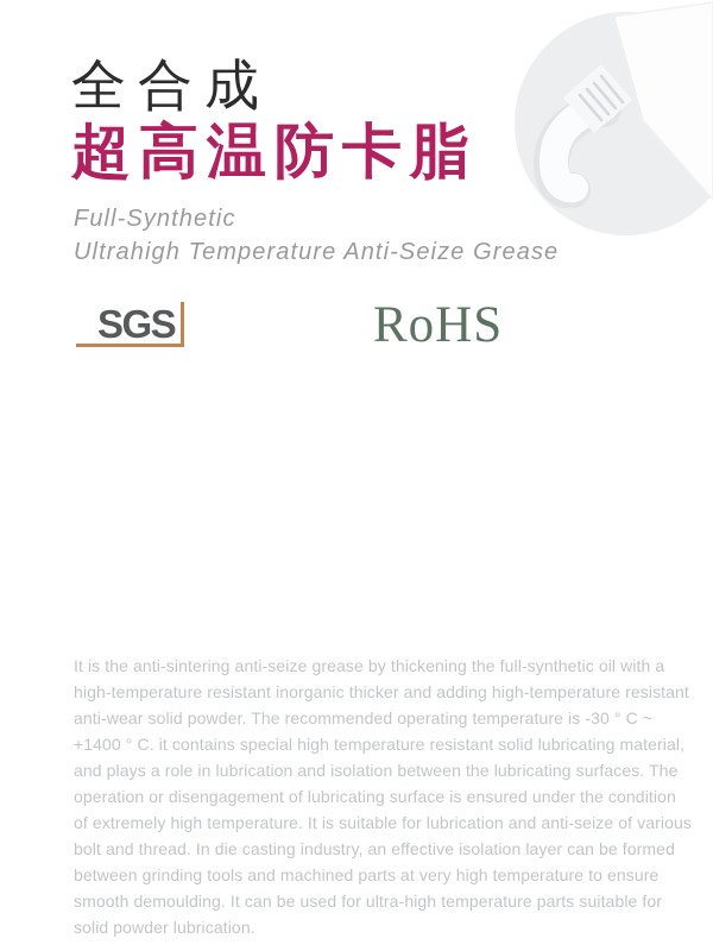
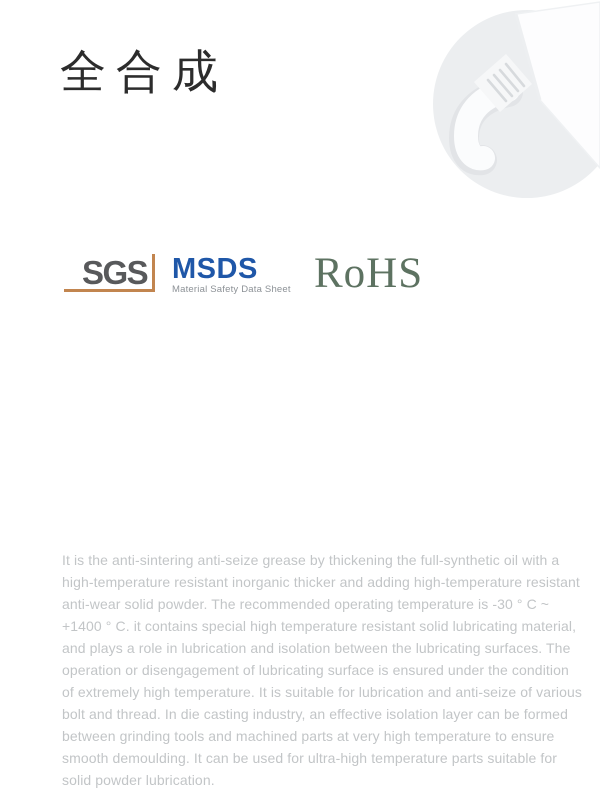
  全合成
- 超高温防卡脂
- Full-Synthetic
- Ultrahigh Temperature Anti-Seize Grease
  SGS
+ MSDS
+ Material Safety Data Sheet
  RoHS
  It is the anti-sintering anti-seize grease by thickening the full-synthetic oil with a high-temperature resistant inorganic thicker and adding high-temperature resistant anti-wear solid powder. The recommended operating temperature is -30 ° C ~ +1400 ° C. it contains special high temperature resistant solid lubricating material, and plays a role in lubrication and isolation between the lubricating surfaces. The operation or disengagement of lubricating surface is ensured under the condition of extremely high temperature. It is suitable for lubrication and anti-seize of various bolt and thread. In die casting industry, an effective isolation layer can be formed between grinding tools and machined parts at very high temperature to ensure smooth demoulding. It can be used for ultra-high temperature parts suitable for solid powder lubrication.
